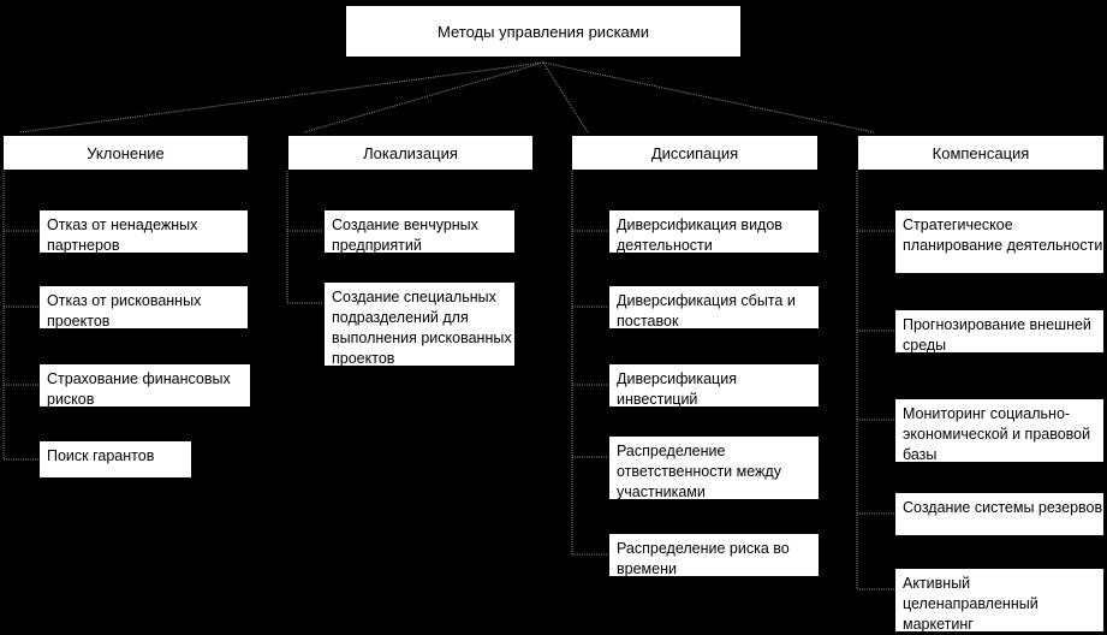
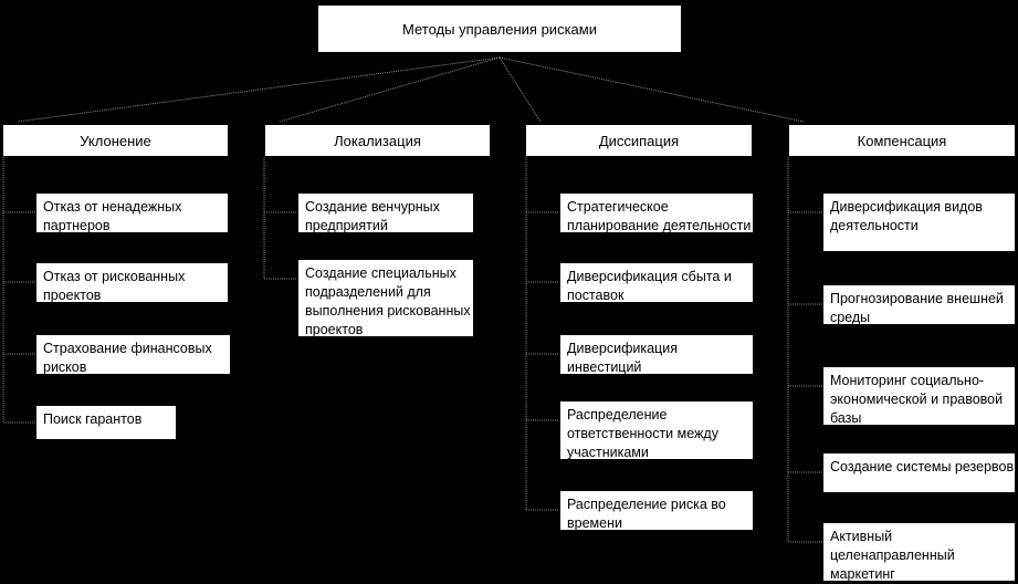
  Методы управления рисками
  Уклонение
  Отказ от ненадежных партнеров
  Отказ от рискованных проектов
  Страхование финансовых рисков
  Поиск гарантов
  Локализация
  Создание венчурных предприятий
  Создание специальных подразделений для выполнения рискованных проектов
  Диссипация
- Диверсификация видов деятельности
+ Стратегическое планирование деятельности
  Диверсификация сбыта и поставок
  Диверсификация инвестиций
  Распределение ответственности между участниками
  Распределение риска во времени
  Компенсация
- Стратегическое планирование деятельности
+ Диверсификация видов деятельности
  Прогнозирование внешней среды
  Мониторинг социально-экономической и правовой базы
  Создание системы резервов
  Активный целенаправленный маркетинг
